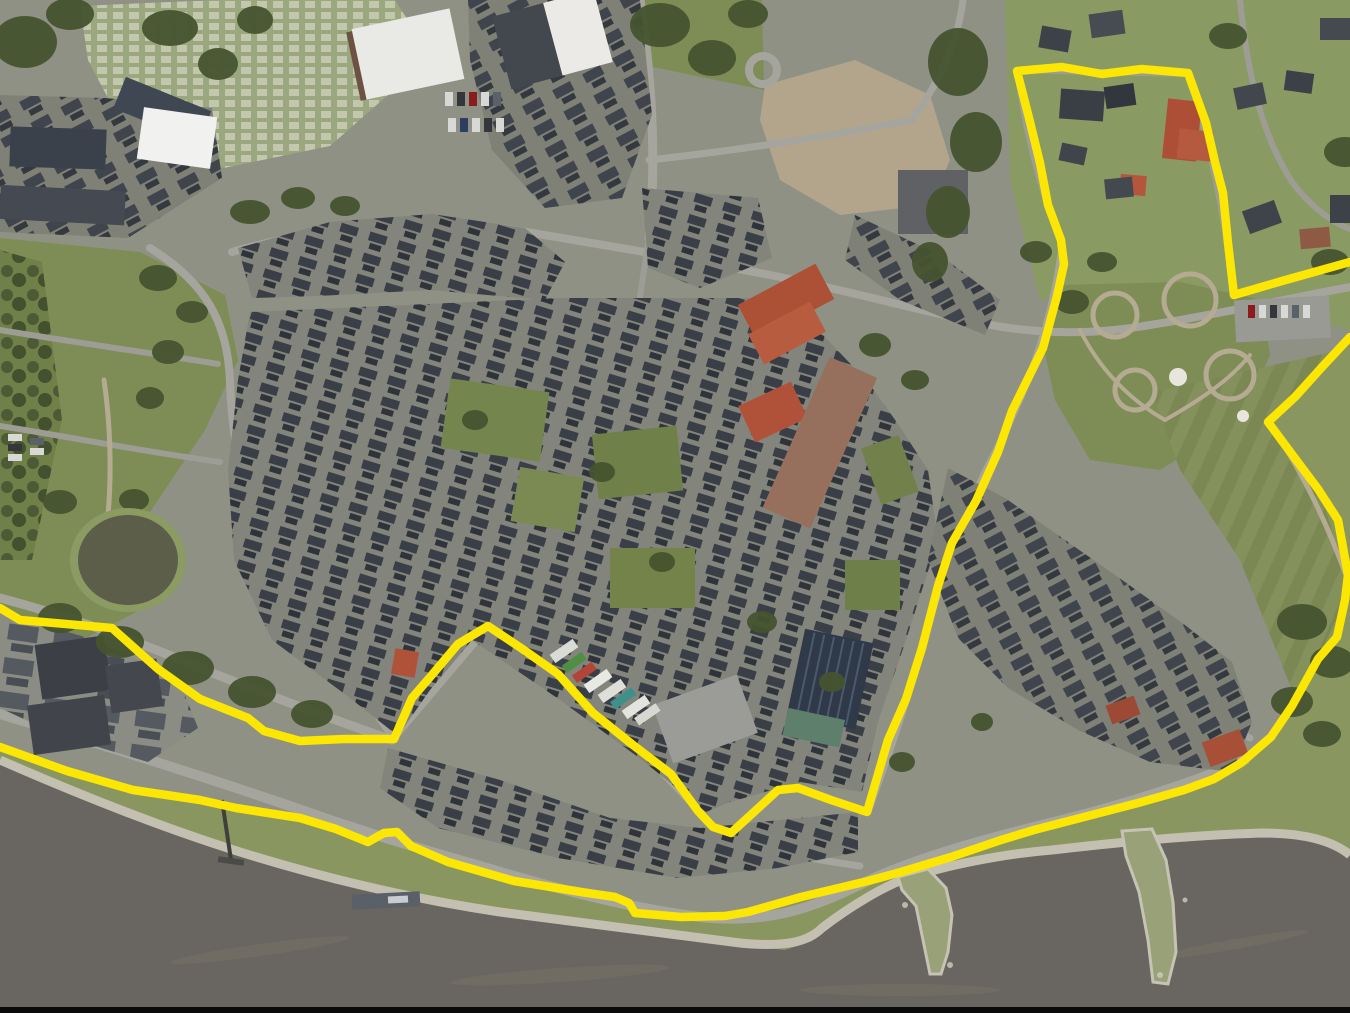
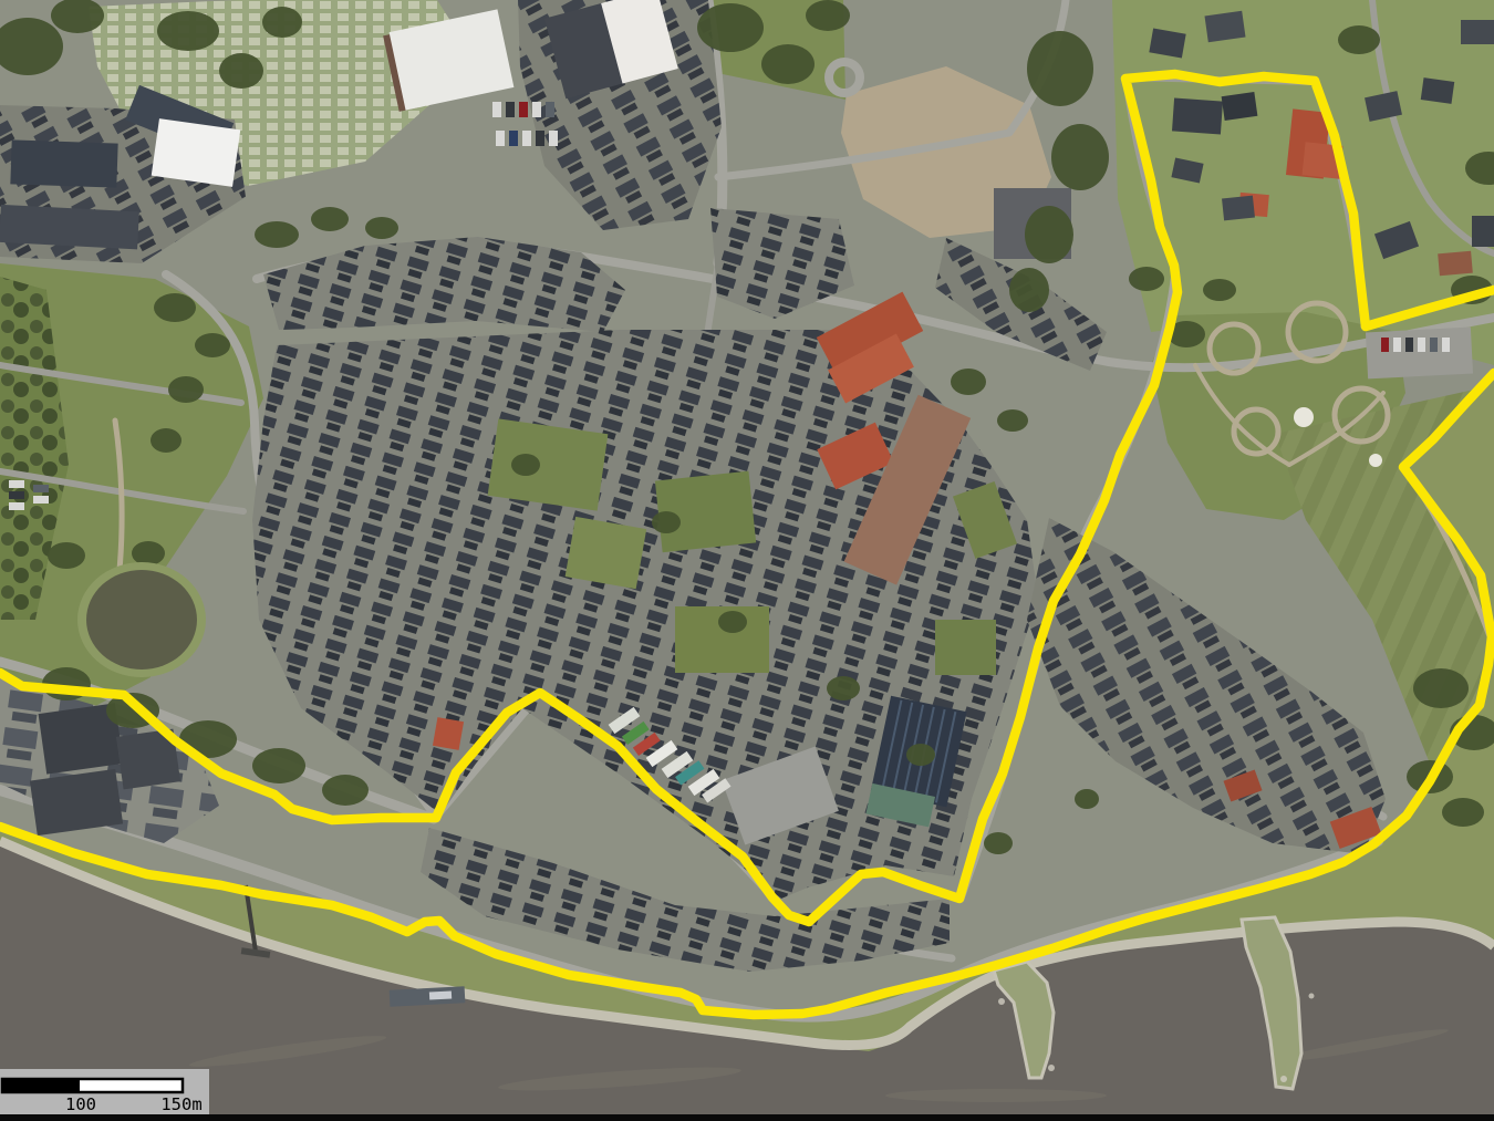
+ 100
+ 150m
